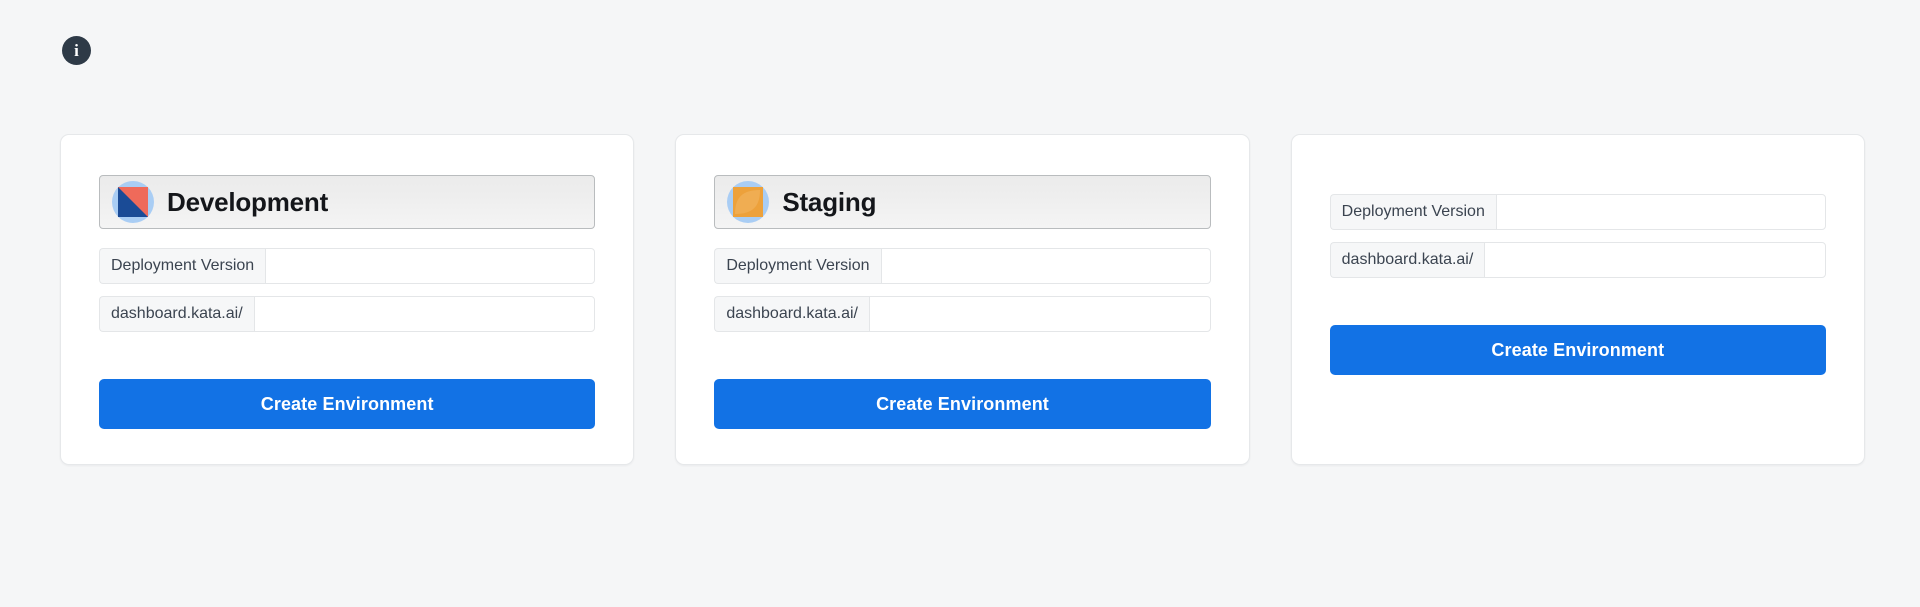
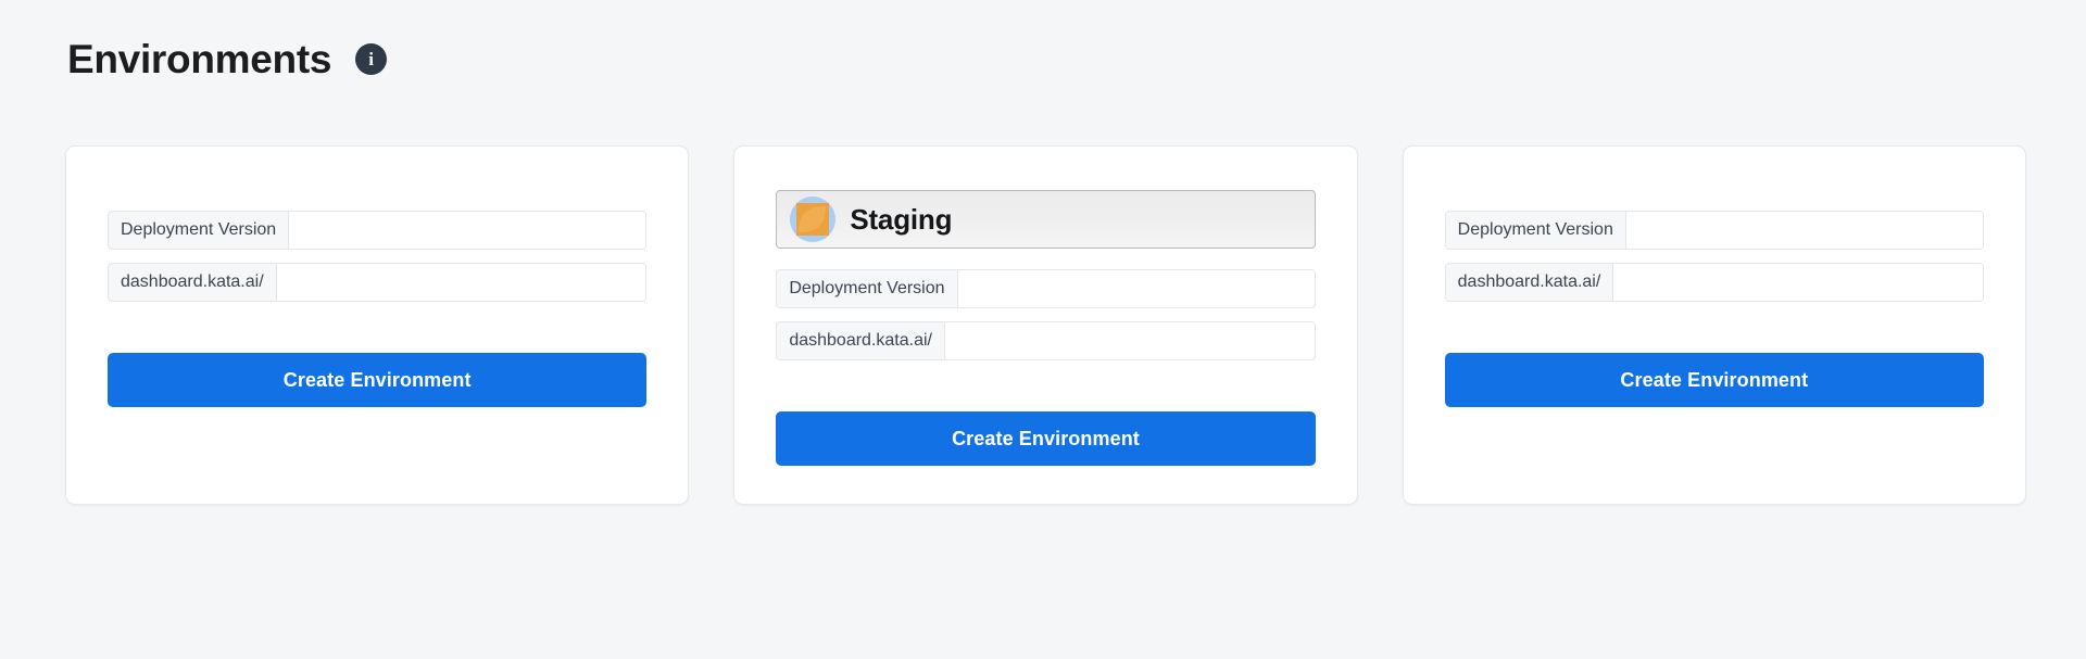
+ Environments
  i
- Development
  Deployment Version
  dashboard.kata.ai/
  Create Environment
  Staging
  Deployment Version
  dashboard.kata.ai/
  Create Environment
  Deployment Version
  dashboard.kata.ai/
  Create Environment
